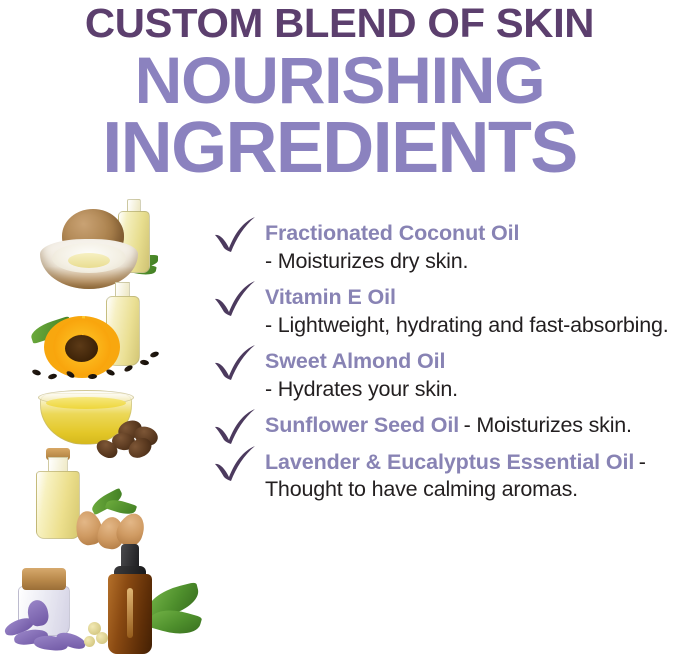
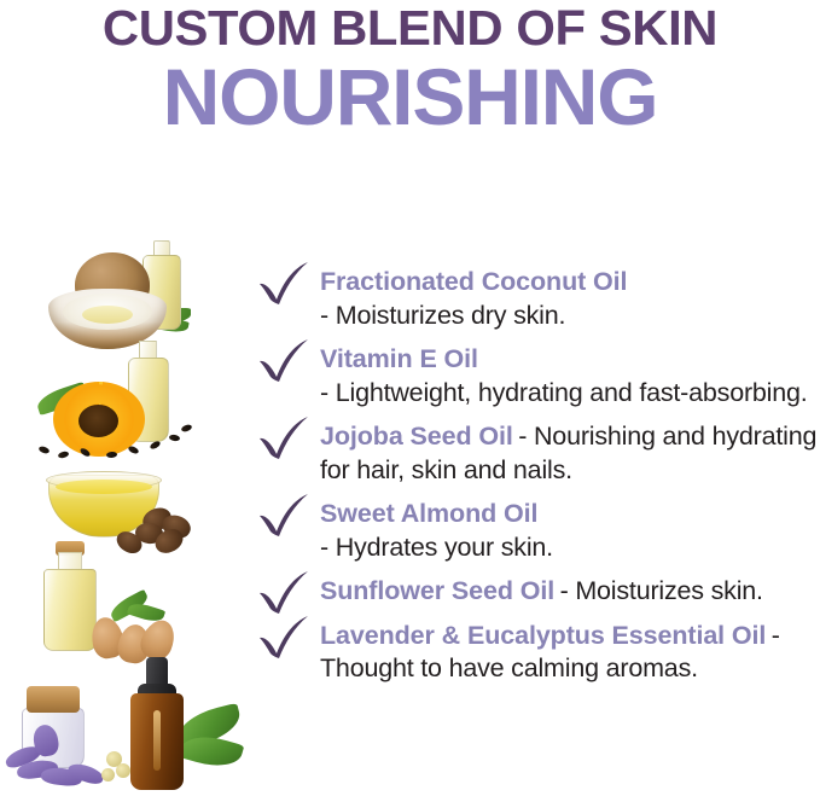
  CUSTOM BLEND OF SKIN
  NOURISHING
- INGREDIENTS
  Fractionated Coconut Oil
  - Moisturizes dry skin.
  Vitamin E Oil
  - Lightweight, hydrating and fast-absorbing.
+ Jojoba Seed Oil - Nourishing and hydrating for hair, skin and nails.
  Sweet Almond Oil
  - Hydrates your skin.
  Sunflower Seed Oil - Moisturizes skin.
  Lavender & Eucalyptus Essential Oil - Thought to have calming aromas.
